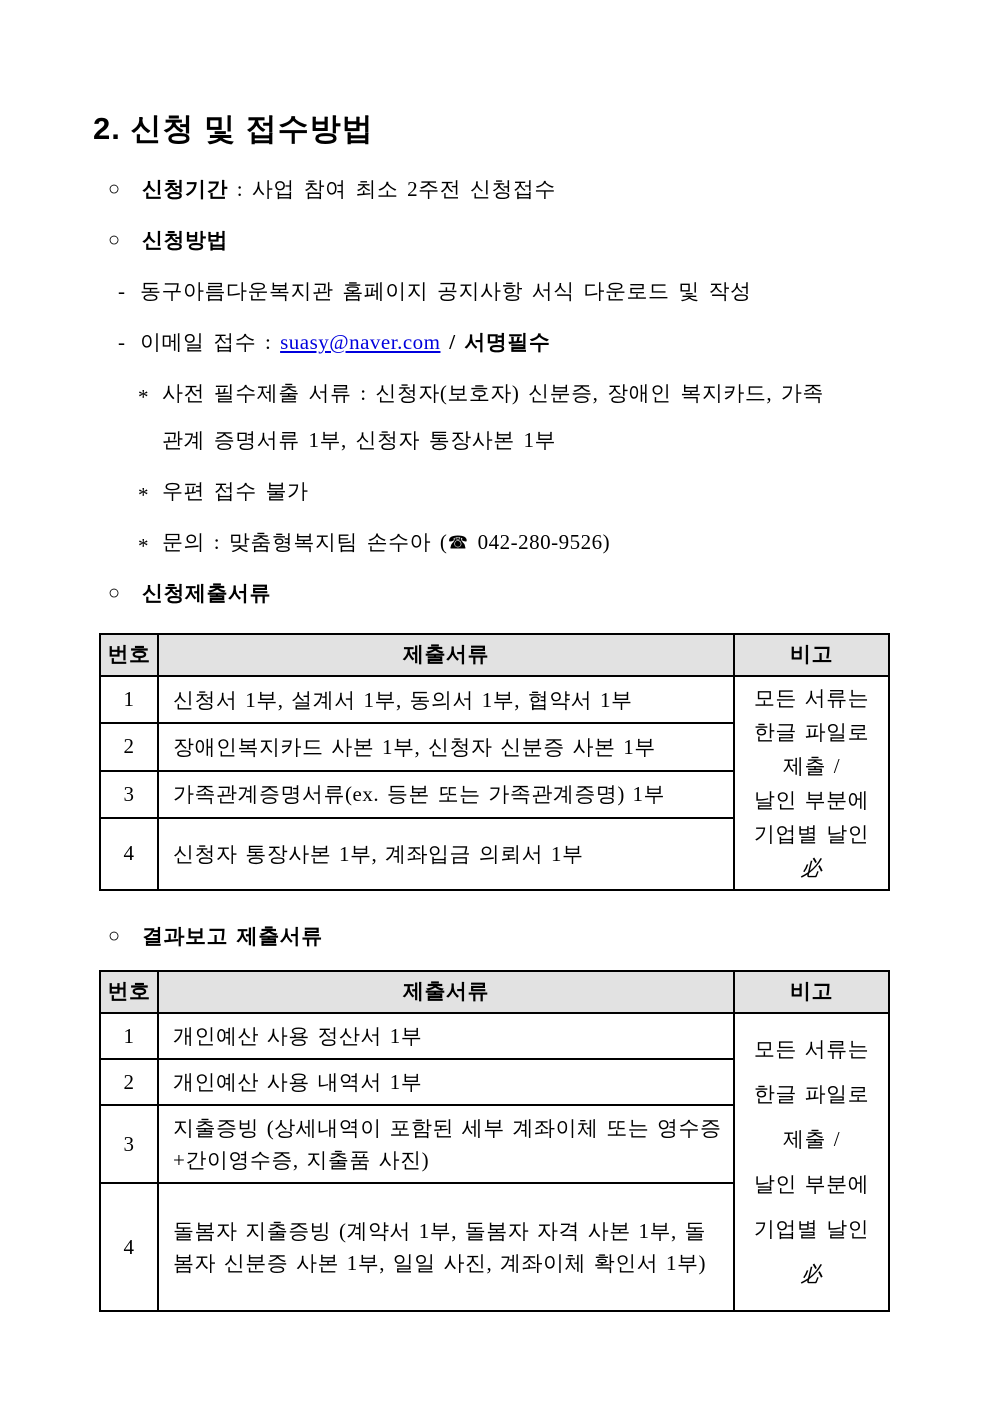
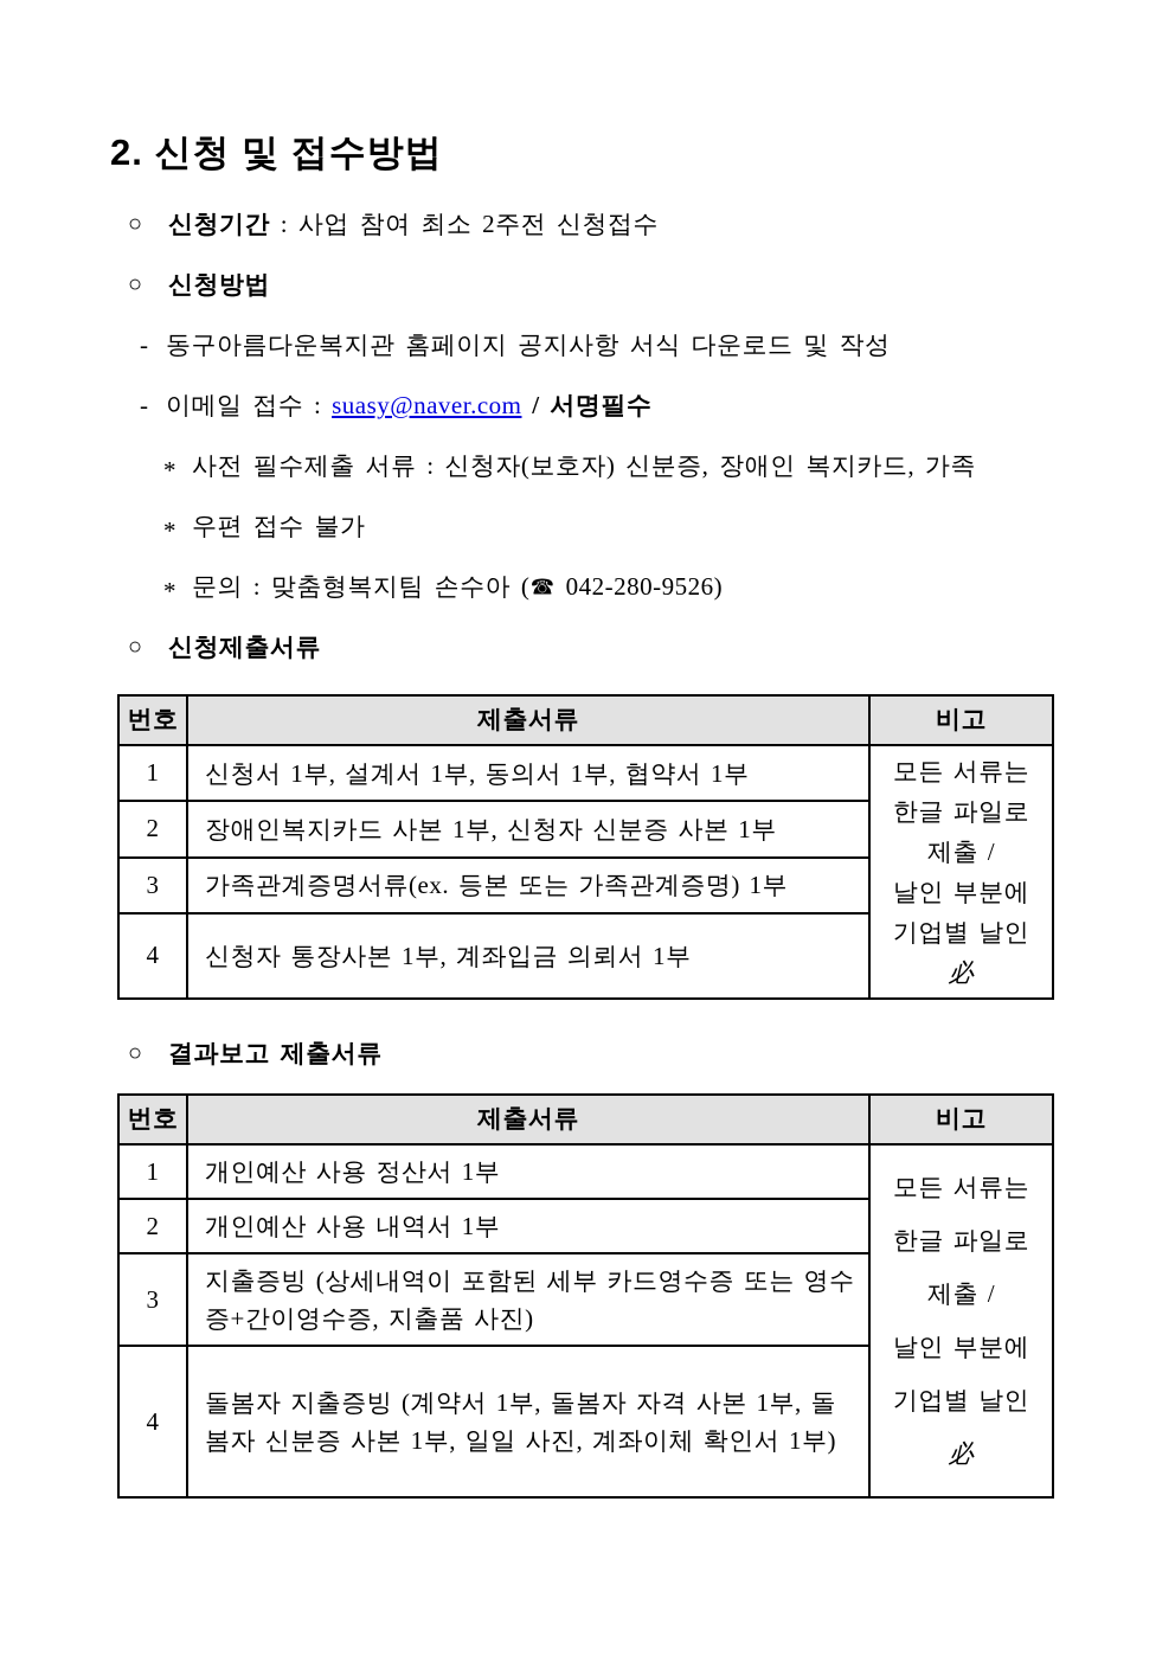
  2. 신청 및 접수방법
  ○
  신청기간 : 사업 참여 최소 2주전 신청접수
  ○
  신청방법
  -
  동구아름다운복지관 홈페이지 공지사항 서식 다운로드 및 작성
  -
  이메일 접수 : suasy@naver.com / 서명필수
  *
  사전 필수제출 서류 : 신청자(보호자) 신분증, 장애인 복지카드, 가족
- 관계 증명서류 1부, 신청자 통장사본 1부
  *
  우편 접수 불가
  *
  문의 : 맞춤형복지팀 손수아 (☎ 042-280-9526)
  ○
  신청제출서류
  번호	제출서류	비고
  1	신청서 1부, 설계서 1부, 동의서 1부, 협약서 1부	모든 서류는 한글 파일로 제출 / 날인 부분에 기업별 날인 必
  2	장애인복지카드 사본 1부, 신청자 신분증 사본 1부
  3	가족관계증명서류(ex. 등본 또는 가족관계증명) 1부
  4	신청자 통장사본 1부, 계좌입금 의뢰서 1부
  ○
  결과보고 제출서류
  번호	제출서류	비고
  1	개인예산 사용 정산서 1부	모든 서류는 한글 파일로 제출 / 날인 부분에 기업별 날인 必
  2	개인예산 사용 내역서 1부
- 3	지출증빙 (상세내역이 포함된 세부 계좌이체 또는 영수증+간이영수증, 지출품 사진)
+ 3	지출증빙 (상세내역이 포함된 세부 카드영수증 또는 영수증+간이영수증, 지출품 사진)
  4	돌봄자 지출증빙 (계약서 1부, 돌봄자 자격 사본 1부, 돌봄자 신분증 사본 1부, 일일 사진, 계좌이체 확인서 1부)
